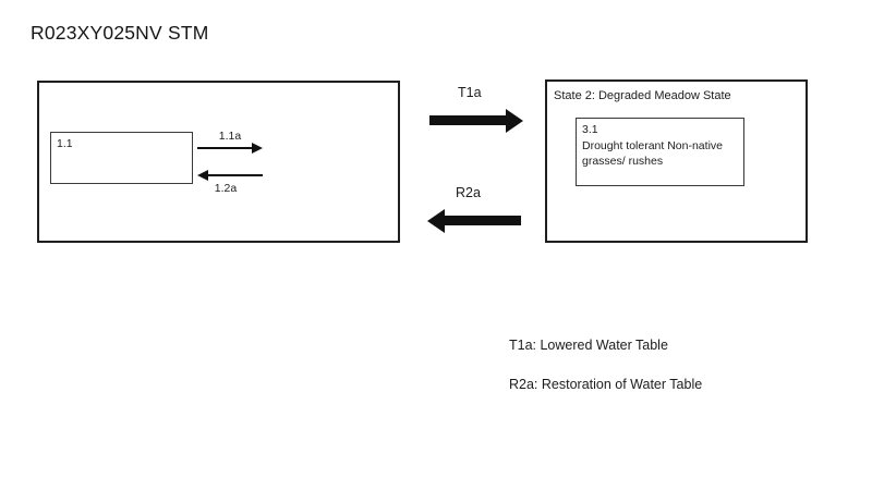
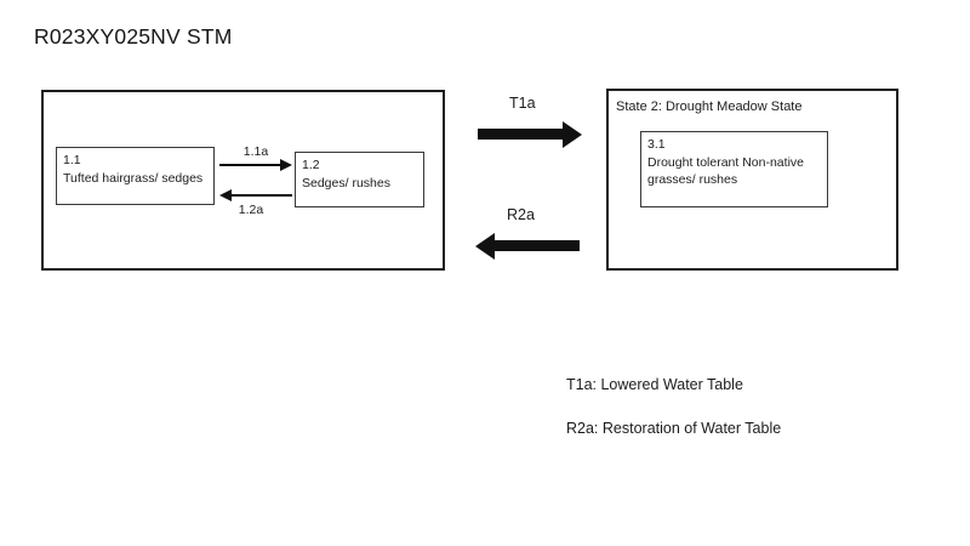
  R023XY025NV STM
  1.1
+ Tufted hairgrass/ sedges
+ 1.2
+ Sedges/ rushes
  1.1a
  1.2a
  T1a
  R2a
- State 2: Degraded Meadow State
+ State 2: Drought Meadow State
  3.1
  Drought tolerant Non-native grasses/ rushes
  T1a: Lowered Water Table
  R2a: Restoration of Water Table
